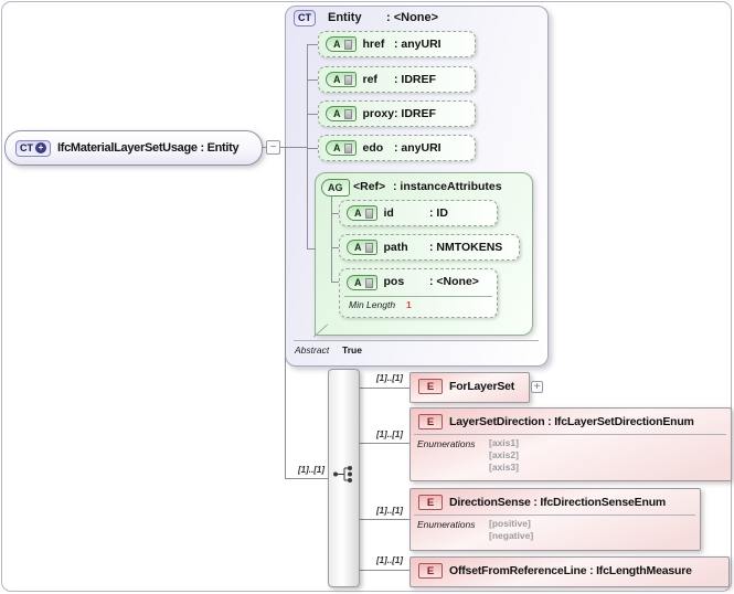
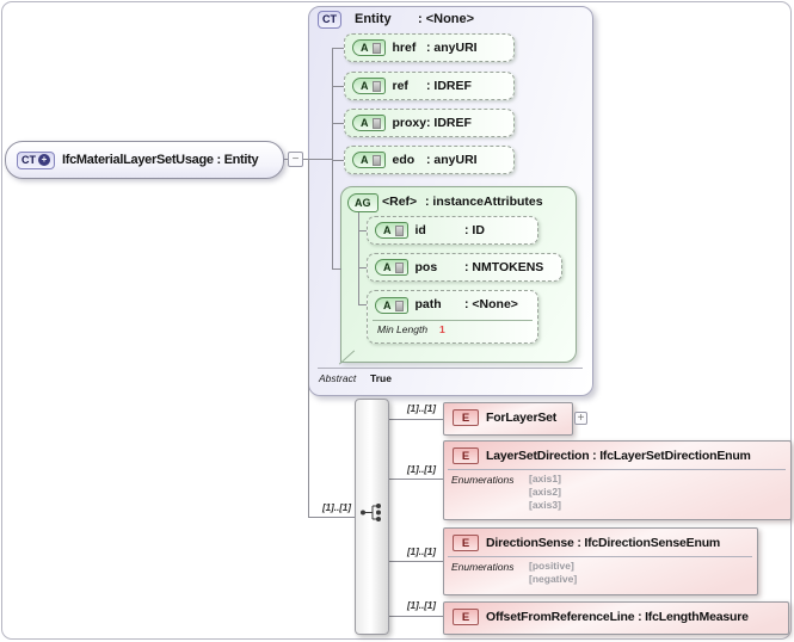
  CT
  +
  IfcMaterialLayerSetUsage : Entity
  −
  CT
  Entity
  : <None>
  A
  href
  : anyURI
  A
  ref
  : IDREF
  A
  proxy
  : IDREF
  A
  edo
  : anyURI
  AG
  <Ref>
  : instanceAttributes
  A
  id
  : ID
  A
- path
+ pos
  : NMTOKENS
  A
- pos
+ path
  : <None>
  Min Length
  1
  Abstract
  True
  [1]..[1]
  [1]..[1]
  [1]..[1]
  [1]..[1]
  [1]..[1]
  E
  ForLayerSet
  +
  E
  LayerSetDirection : IfcLayerSetDirectionEnum
  Enumerations
  [axis1]
  [axis2]
  [axis3]
  E
  DirectionSense : IfcDirectionSenseEnum
  Enumerations
  [positive]
  [negative]
  E
  OffsetFromReferenceLine : IfcLengthMeasure
